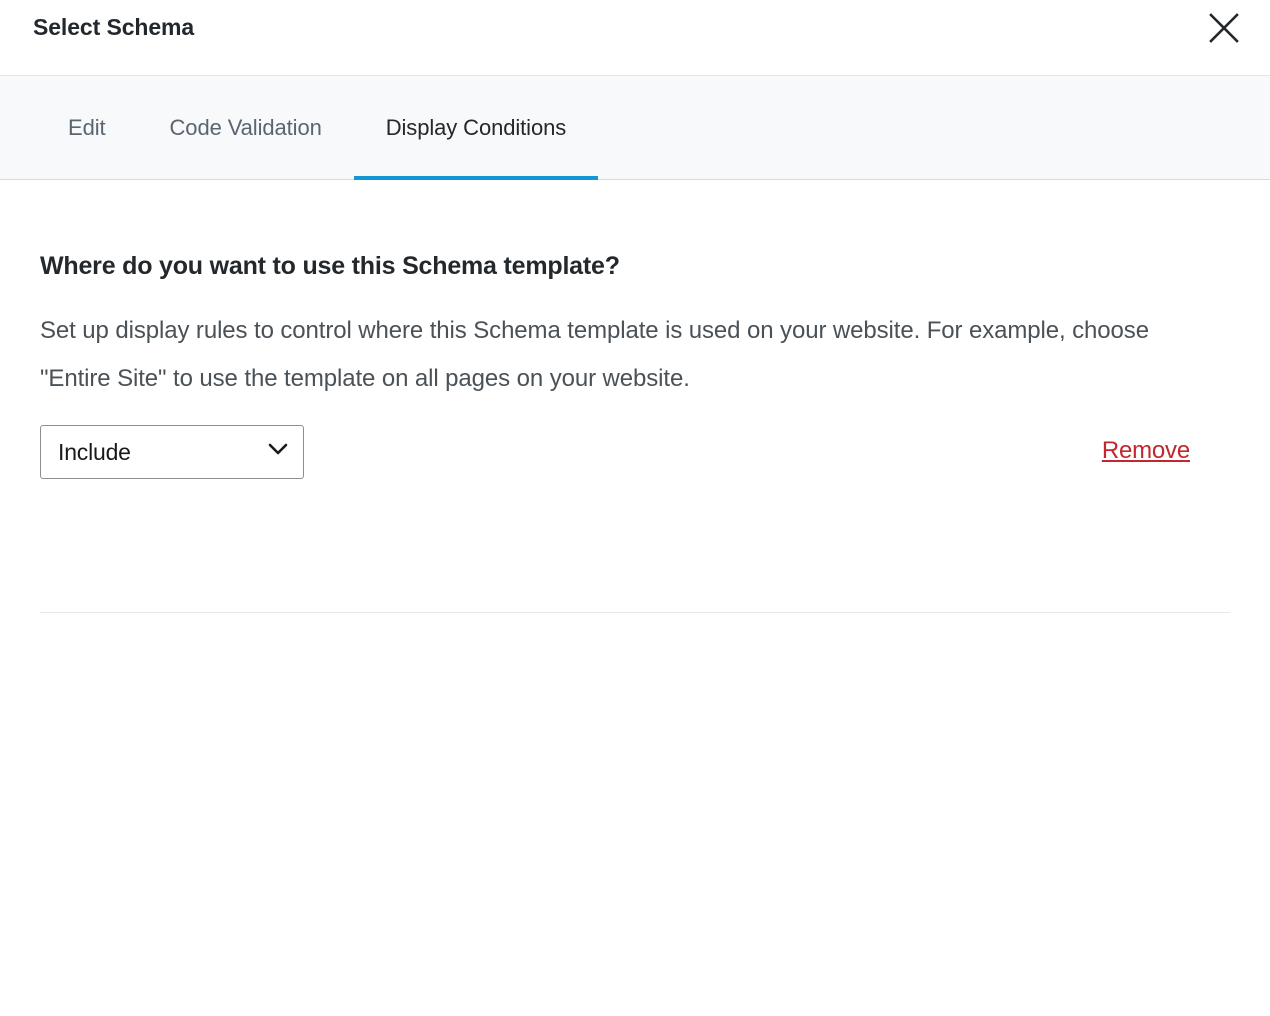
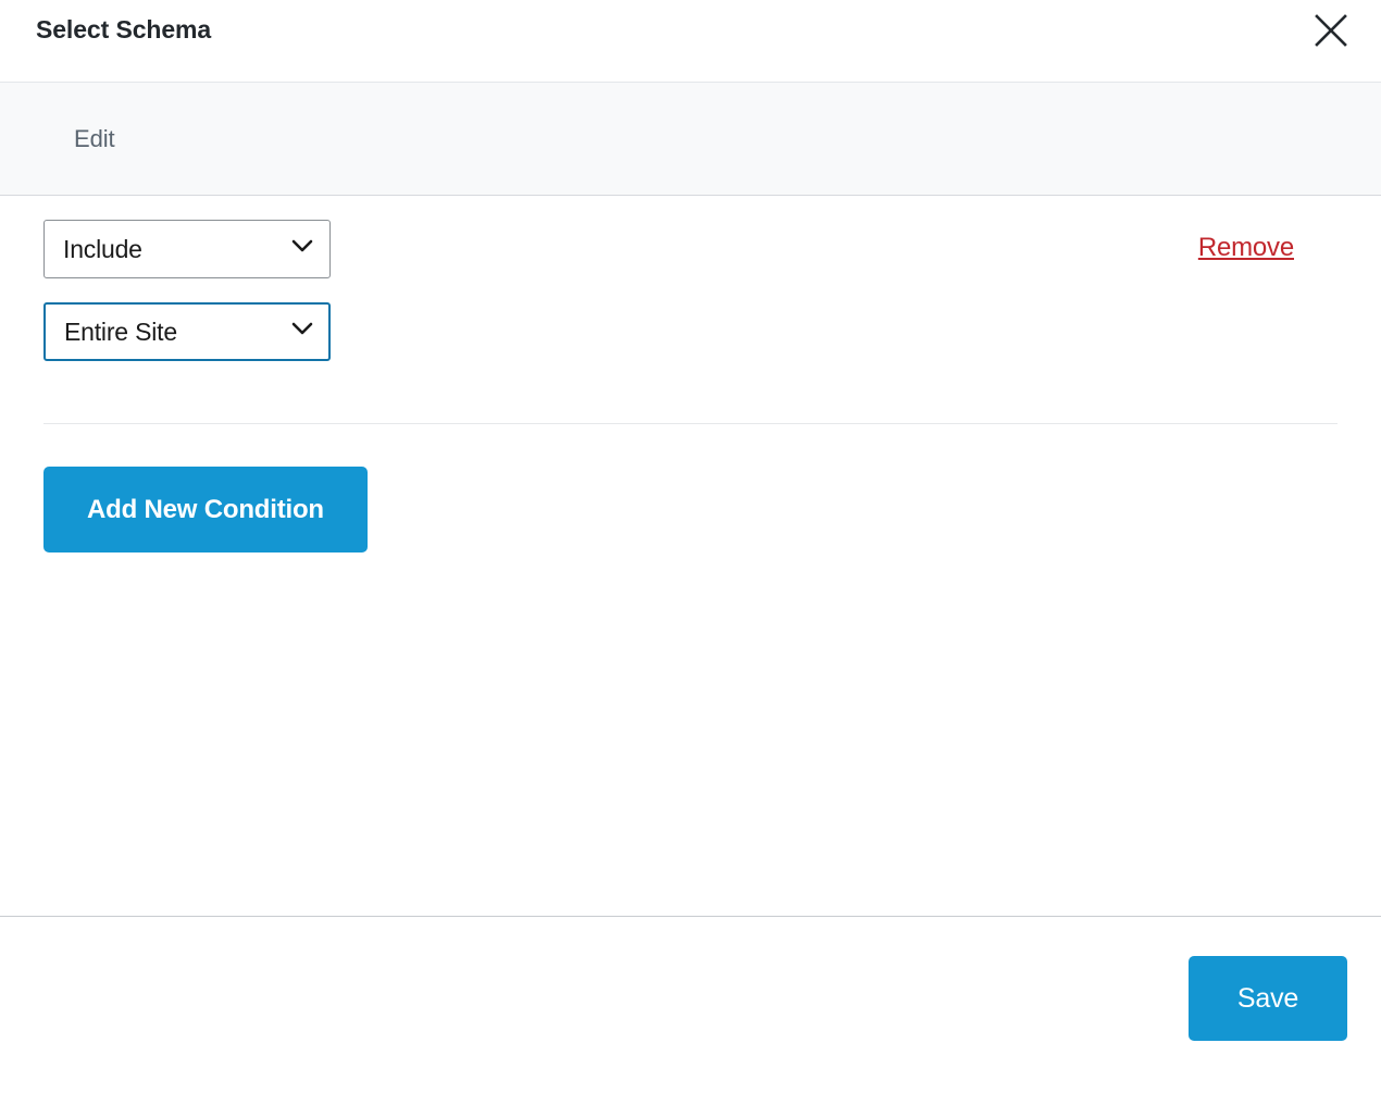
  Select Schema
  Edit
- Code Validation
- Display Conditions
- Where do you want to use this Schema template?
- Set up display rules to control where this Schema template is used on your website. For example, choose "Entire Site" to use the template on all pages on your website.
  Include
+ Entire Site
  Remove
+ Add New Condition
+ Save
